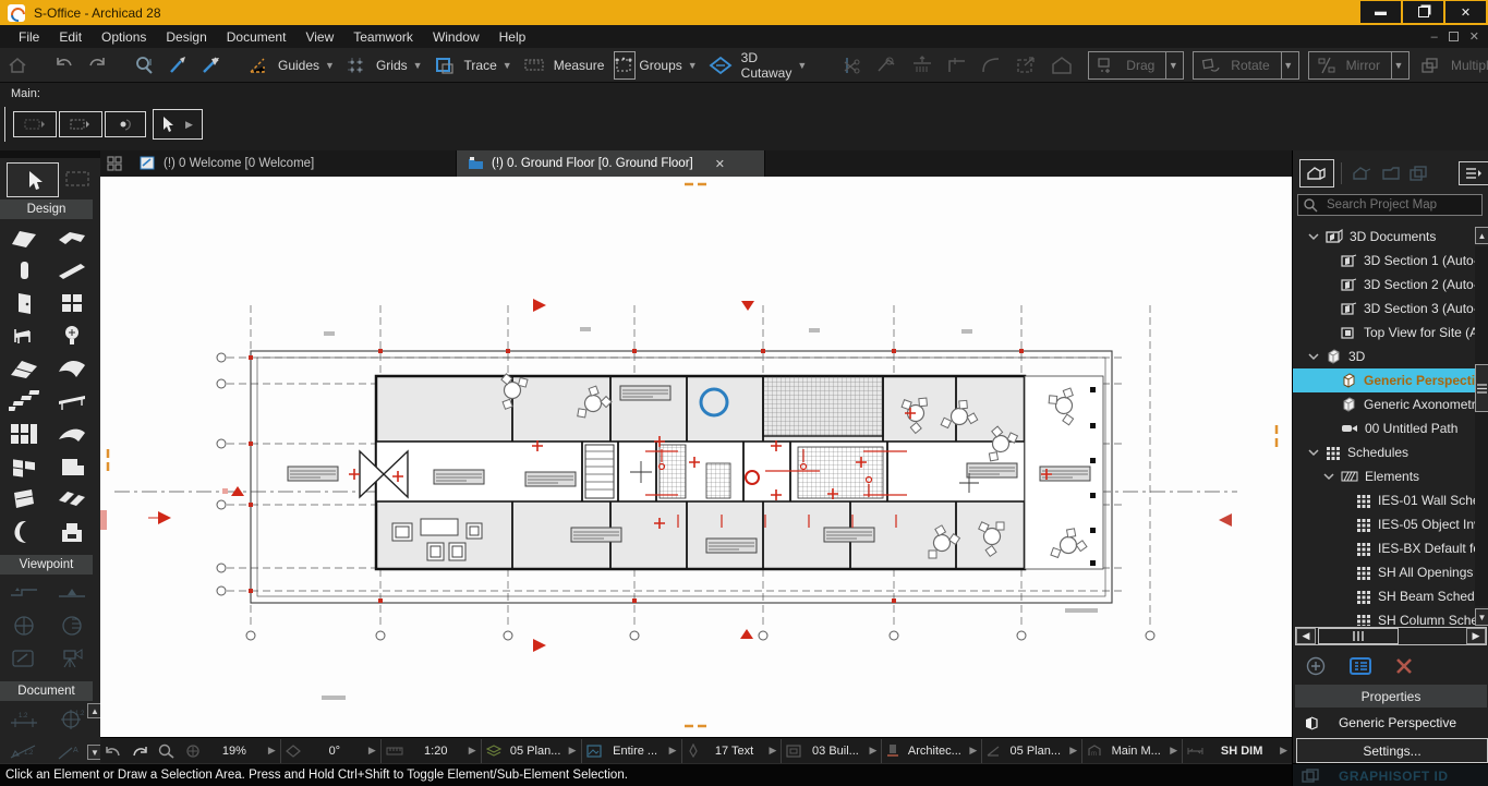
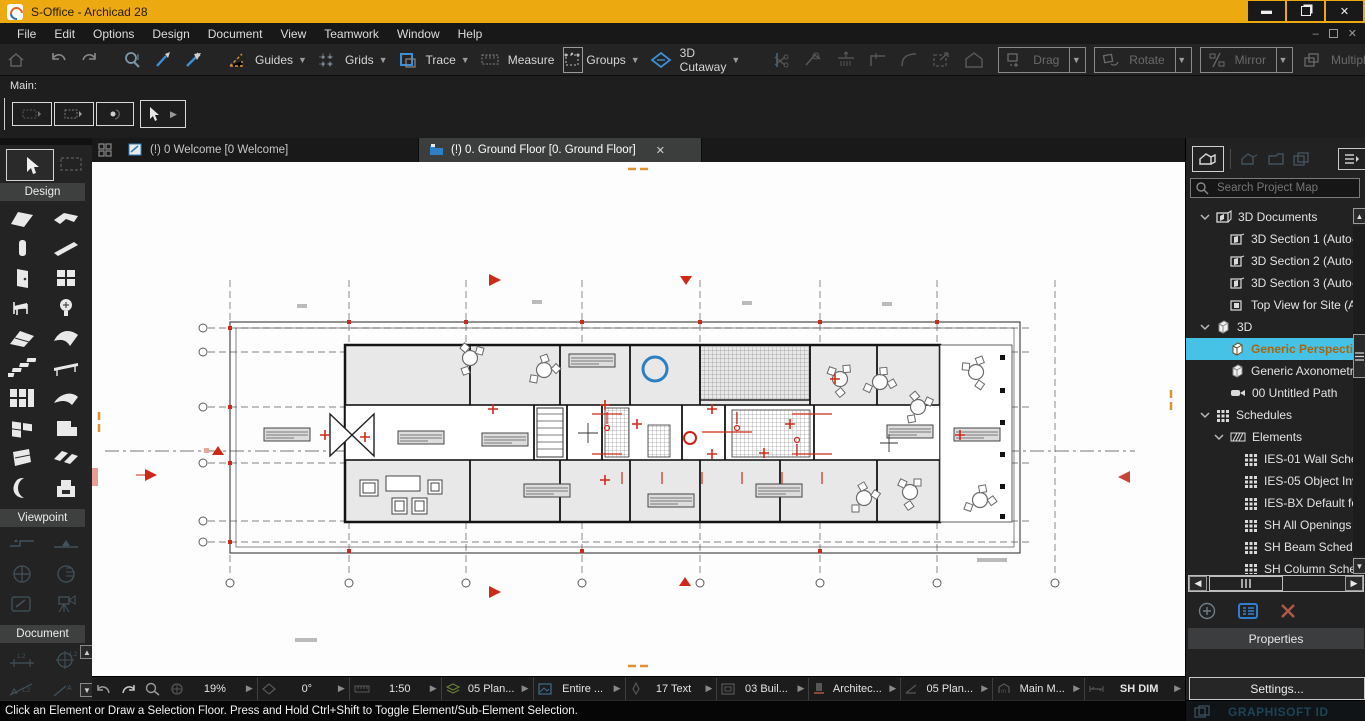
  S-Office - Archicad 28
  ▬
  ✕
  File
  Edit
  Options
  Design
  Document
  View
  Teamwork
  Window
  Help
  –
  ✕
  Guides
  ▼
  Grids
  ▼
  Trace
  ▼
  Measure
  Groups
  ▼
  3D Cutaway
  ▼
  Drag
  ▼
  Rotate
  ▼
  Mirror
  ▼
  Main:
  ▶
  (!) 0 Welcome [0 Welcome]
  (!) 0. Ground Floor [0. Ground Floor]
  ✕
  Design
  Viewpoint
  Document
  ▲
  ▼
  Search Project Map
  3D Documents
  3D Section 1 (Auto
  3D Section 2 (Auto
  3D Section 3 (Auto
  Top View for Site (
  3D
  Generic Perspecti
  Generic Axonometr
  00 Untitled Path
  Schedules
  Elements
  IES-01 Wall Sch
  IES-05 Object In
  IES-BX Default f
  SH All Openings
  SH Beam Sched
  SH Column Sch
  ▲
  ▼
  ◀
  ▶
  Properties
- Generic Perspective
  Settings...
  GRAPHISOFT ID
  19%
  ▶
  0°
  ▶
- 1:20
+ 1:50
  ▶
  05 Plan...
  ▶
  Entire ...
  ▶
  17 Text
  ▶
  03 Buil...
  ▶
  Architec...
  ▶
  05 Plan...
  ▶
  Main M...
  ▶
  SH DIM
  ▶
- Click an Element or Draw a Selection Area. Press and Hold Ctrl+Shift to Toggle Element/Sub-Element Selection.
+ Click an Element or Draw a Selection Floor. Press and Hold Ctrl+Shift to Toggle Element/Sub-Element Selection.
